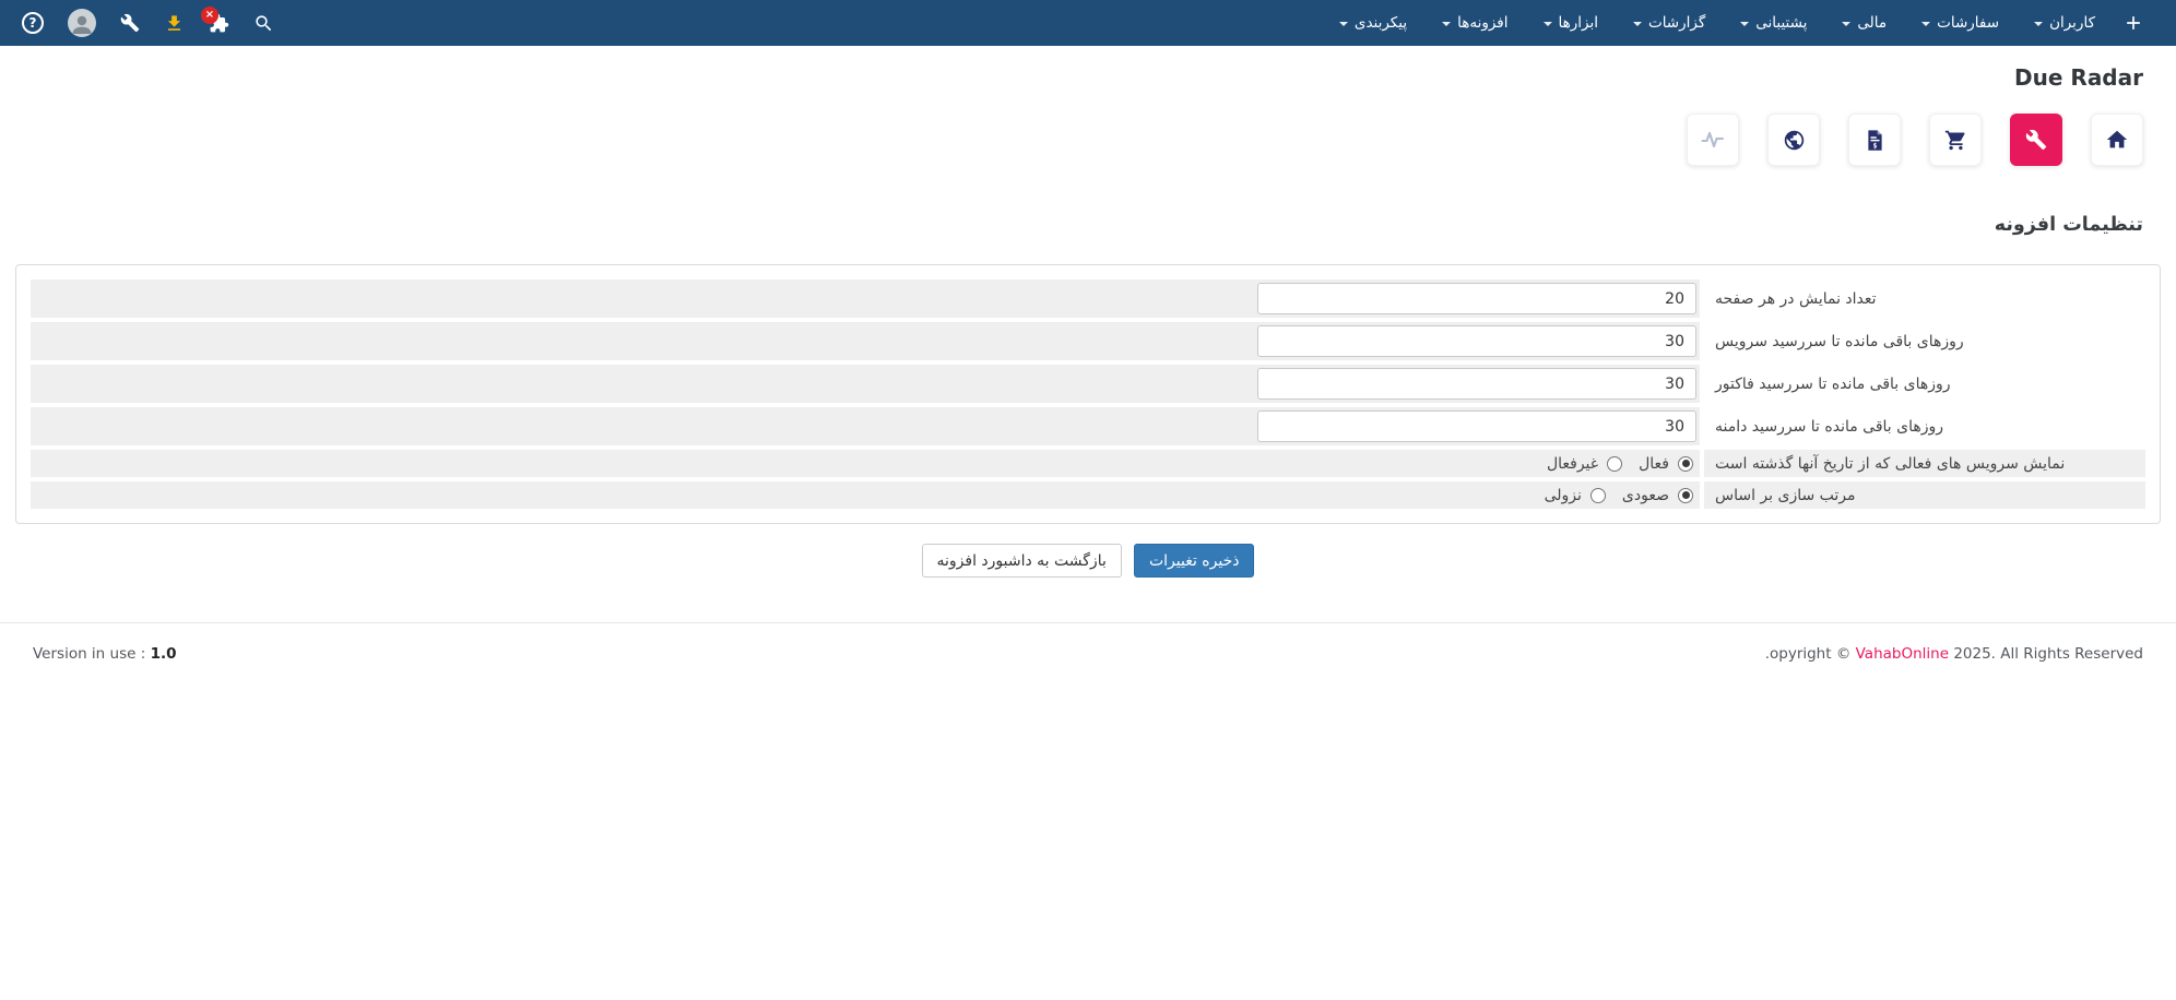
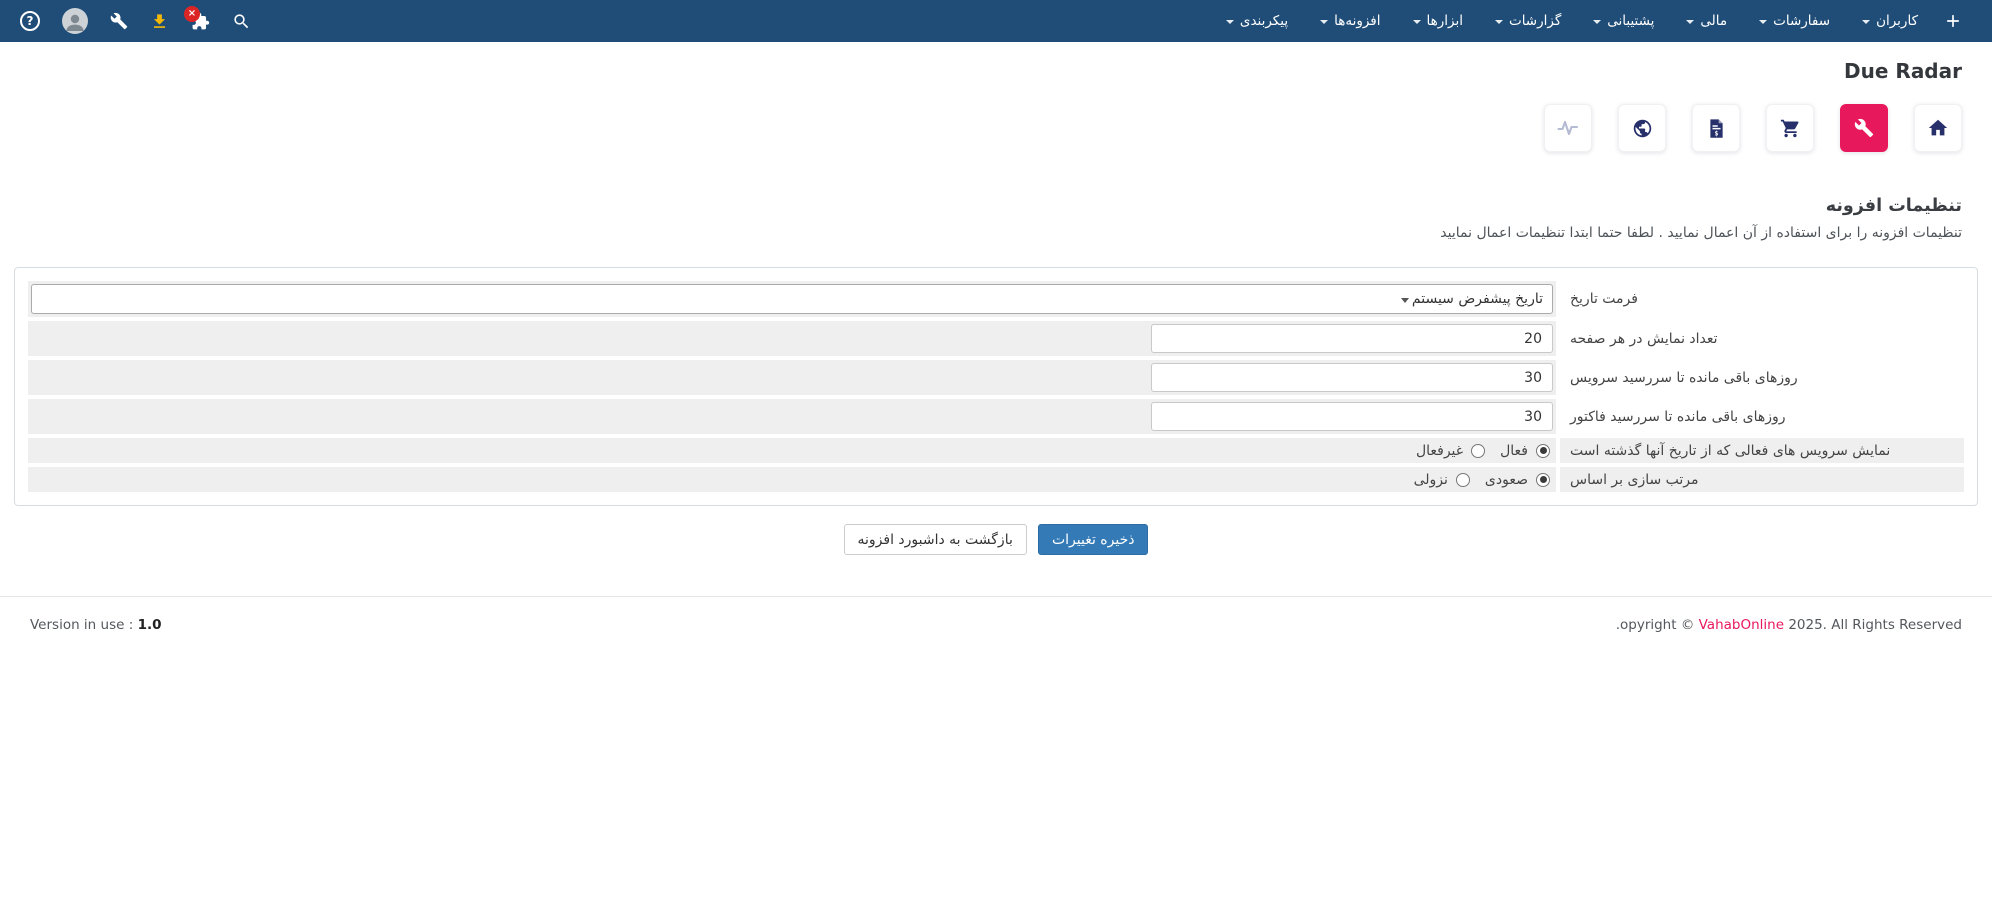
  کاربران
  سفارشات
  مالی
  پشتیبانی
  گزارشات
  ابزارها
  افزونه‌ها
  پیکربندی
  ?
  ×
  Due Radar
  $
  تنظیمات افزونه
+ تنظیمات افزونه را برای استفاده از آن اعمال نمایید . لطفا حتما ابتدا تنظیمات اعمال نمایید
+ فرمت تاریخ	تاریخ پیشفرض سیستم
  تعداد نمایش در هر صفحه	20
  روزهای باقی مانده تا سررسید سرویس	30
  روزهای باقی مانده تا سررسید فاکتور	30
- روزهای باقی مانده تا سررسید دامنه	30
  نمایش سرویس های فعالی که از تاریخ آنها گذشته است	فعال غیرفعال
  مرتب سازی بر اساس	صعودی نزولی
  ذخیره تغییرات بازگشت به داشبورد افزونه
  Version in use : 1.0
  .opyright © VahabOnline 2025. All Rights Reserved
